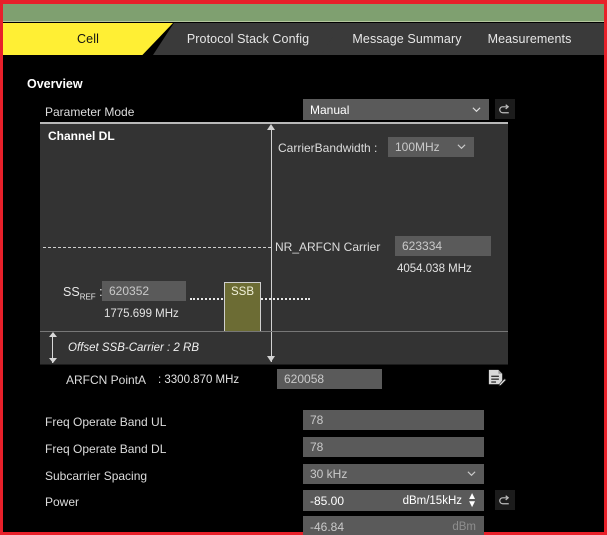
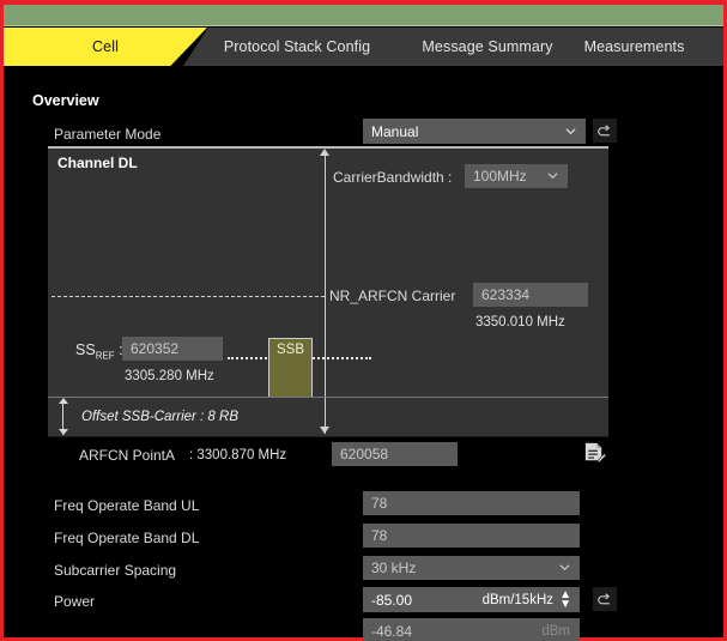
  Cell
  Protocol Stack Config
  Message Summary
  Measurements
  Overview
  Parameter Mode
  Manual
  Channel DL
  CarrierBandwidth :
  100MHz
  NR_ARFCN Carrier
  623334
- 4054.038 MHz
+ 3350.010 MHz
  SSREF :
  620352
- 1775.699 MHz
+ 3305.280 MHz
  SSB
- Offset SSB-Carrier : 2 RB
+ Offset SSB-Carrier : 8 RB
  ARFCN PointA
  : 3300.870 MHz
  620058
  Freq Operate Band UL
  78
  Freq Operate Band DL
  78
  Subcarrier Spacing
  30 kHz
  Power
  -85.00
  dBm/15kHz
  ▲
  ▼
  -46.84
  dBm
